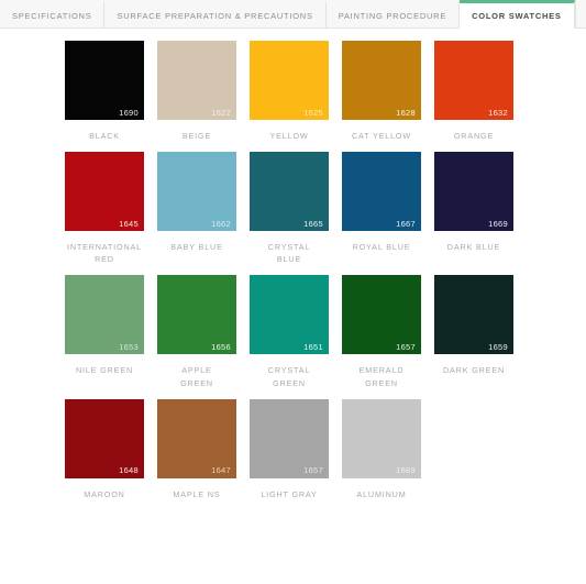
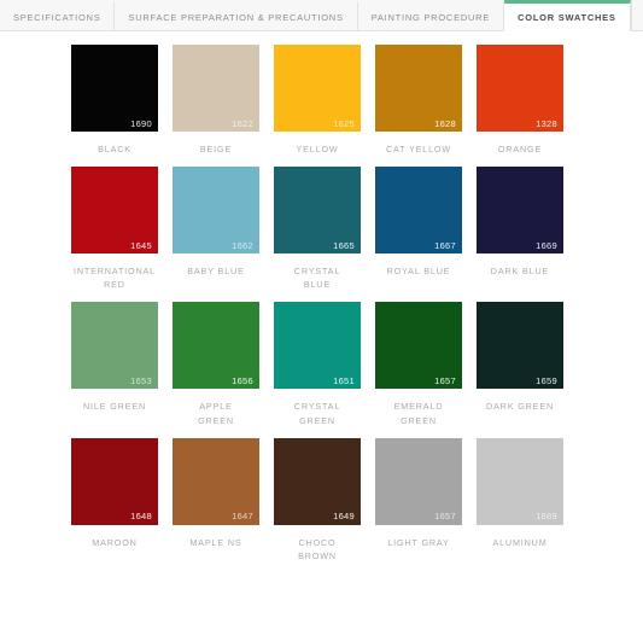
  SPECIFICATIONS
  SURFACE PREPARATION & PRECAUTIONS
  PAINTING PROCEDURE
  COLOR SWATCHES
  1690
  BLACK
  1622
  BEIGE
  1625
  YELLOW
  1628
  CAT YELLOW
- 1632
+ 1328
  ORANGE
  1645
  INTERNATIONAL
  RED
  1662
  BABY BLUE
  1665
  CRYSTAL
  BLUE
  1667
  ROYAL BLUE
  1669
  DARK BLUE
  1653
  NILE GREEN
  1656
  APPLE
  GREEN
  1651
  CRYSTAL
  GREEN
  1657
  EMERALD
  GREEN
  1659
  DARK GREEN
  1648
  MAROON
  1647
  MAPLE NS
+ 1649
+ CHOCO
+ BROWN
  1657
  LIGHT GRAY
  1689
  ALUMINUM
